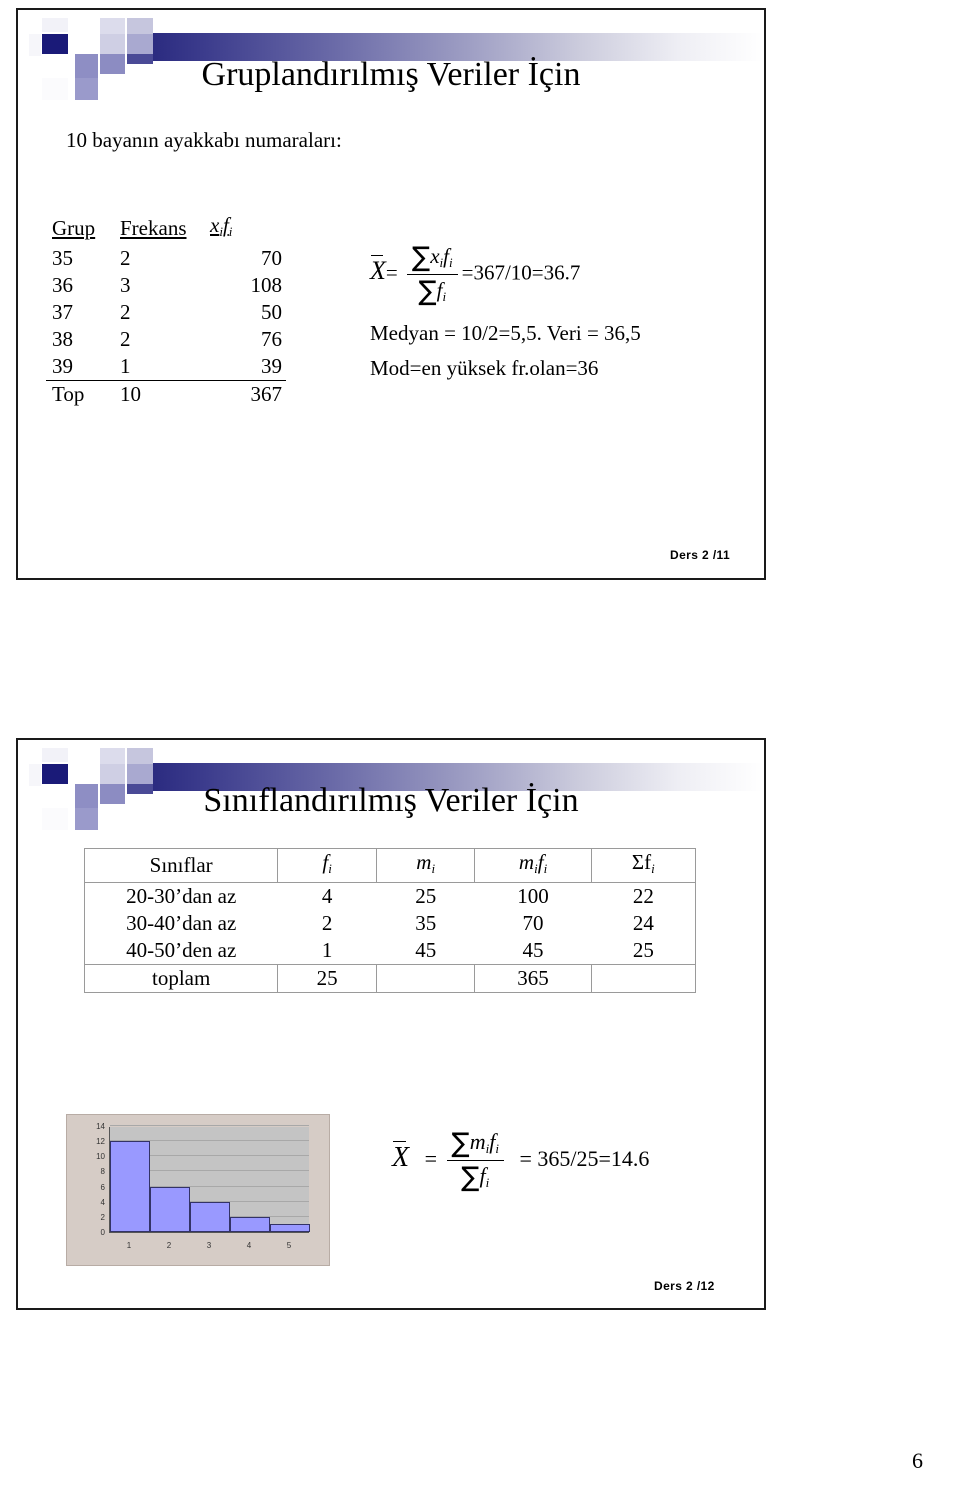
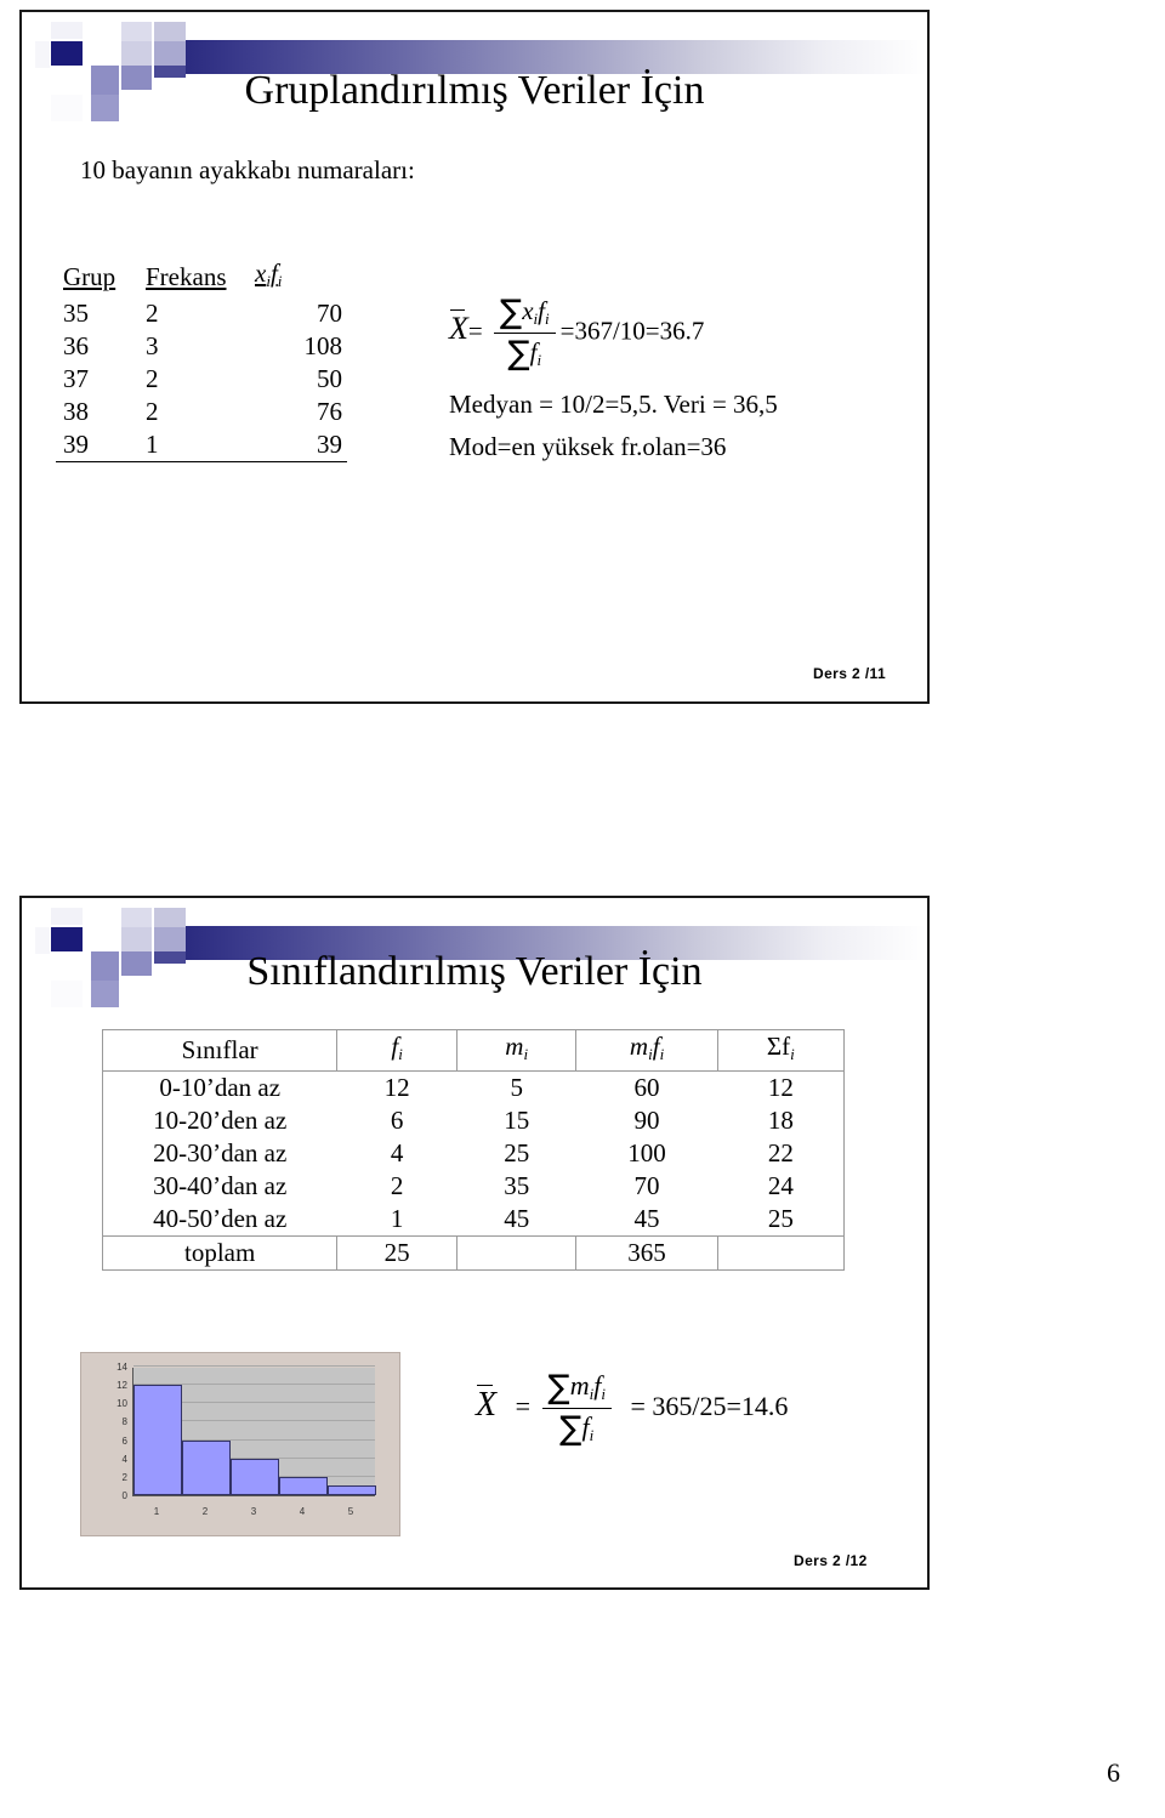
  Gruplandırılmış Veriler İçin
  10 bayanın ayakkabı numaraları:
  Grup	Frekans	xifi
  35	2	70
  36	3	108
  37	2	50
  38	2	76
  39	1	39
- Top	10	367
  X=
  ∑xifi
  ∑fi
  =367/10=36.7
  Medyan = 10/2=5,5. Veri = 36,5
  Mod=en yüksek fr.olan=36
  Ders 2 /11
  Sınıflandırılmış Veriler İçin
  Ders 2 /12
  Sınıflar	fi	mi	mifi	Σfi
+ 0-10’dan az	12	5	60	12
+ 10-20’den az	6	15	90	18
  20-30’dan az	4	25	100	22
  30-40’dan az	2	35	70	24
  40-50’den az	1	45	45	25
  toplam	25		365
  14
  12
  10
  8
  6
  4
  2
  0
  1
  2
  3
  4
  5
  X =
  ∑mifi
  ∑fi
  = 365/25=14.6
  6
